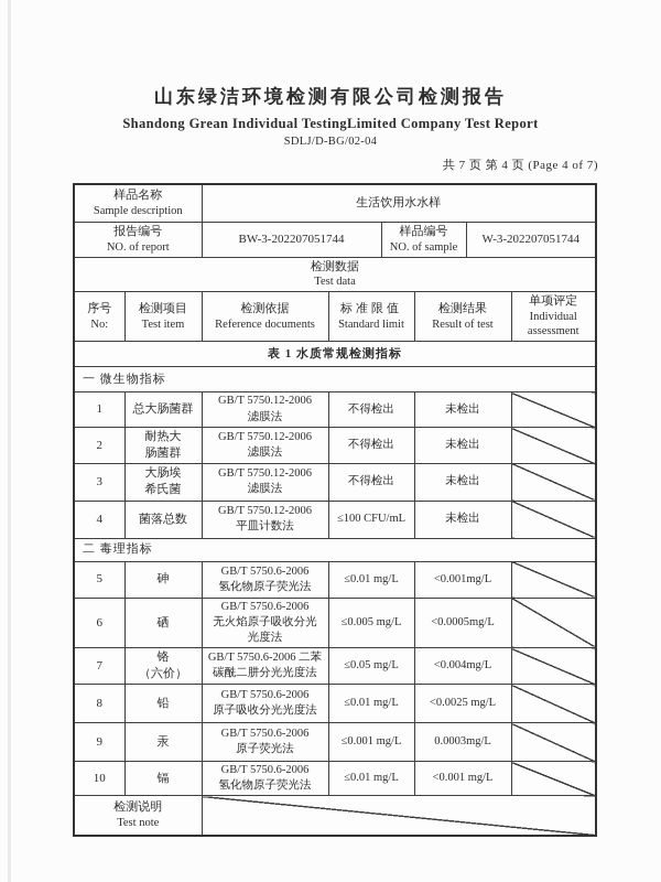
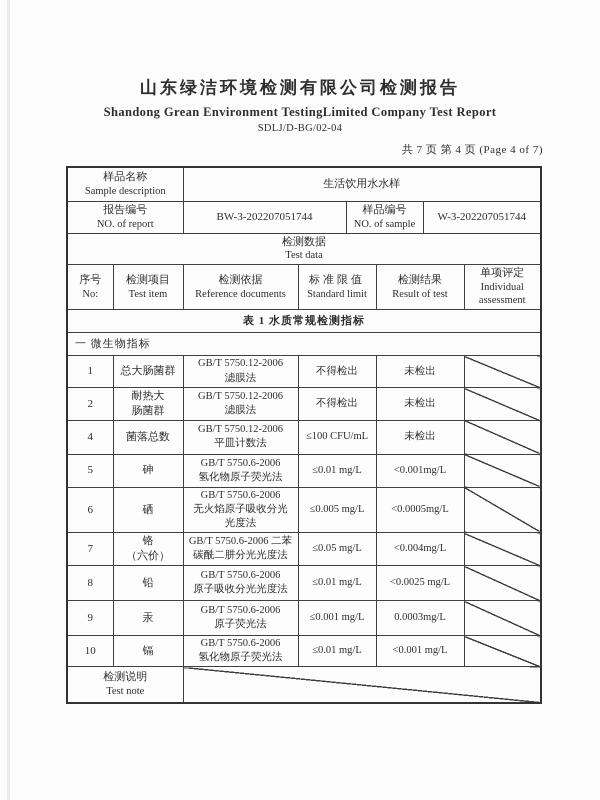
  山东绿洁环境检测有限公司检测报告
- Shandong Grean Individual TestingLimited Company Test Report
+ Shandong Grean Environment TestingLimited Company Test Report
  SDLJ/D-BG/02-04
  共 7 页 第 4 页 (Page 4 of 7)
  样品名称Sample description	生活饮用水水样
  报告编号NO. of report	BW-3-202207051744	样品编号NO. of sample	W-3-202207051744
  检测数据Test data
  序号No:	检测项目Test item	检测依据Reference documents	标准限值Standard limit	检测结果Result of test	单项评定Individual assessment
  表 1 水质常规检测指标
  一 微生物指标
  1	总大肠菌群	GB/T 5750.12-2006 滤膜法	不得检出	未检出
  2	耐热大 肠菌群	GB/T 5750.12-2006 滤膜法	不得检出	未检出
- 3	大肠埃 希氏菌	GB/T 5750.12-2006 滤膜法	不得检出	未检出
  4	菌落总数	GB/T 5750.12-2006 平皿计数法	≤100 CFU/mL	未检出
- 二 毒理指标
  5	砷	GB/T 5750.6-2006 氢化物原子荧光法	≤0.01 mg/L	<0.001mg/L
  6	硒	GB/T 5750.6-2006 无火焰原子吸收分光 光度法	≤0.005 mg/L	<0.0005mg/L
  7	铬 （六价）	GB/T 5750.6-2006 二苯 碳酰二肼分光光度法	≤0.05 mg/L	<0.004mg/L
  8	铅	GB/T 5750.6-2006 原子吸收分光光度法	≤0.01 mg/L	<0.0025 mg/L
  9	汞	GB/T 5750.6-2006 原子荧光法	≤0.001 mg/L	0.0003mg/L
  10	镉	GB/T 5750.6-2006 氢化物原子荧光法	≤0.01 mg/L	<0.001 mg/L
  检测说明Test note
